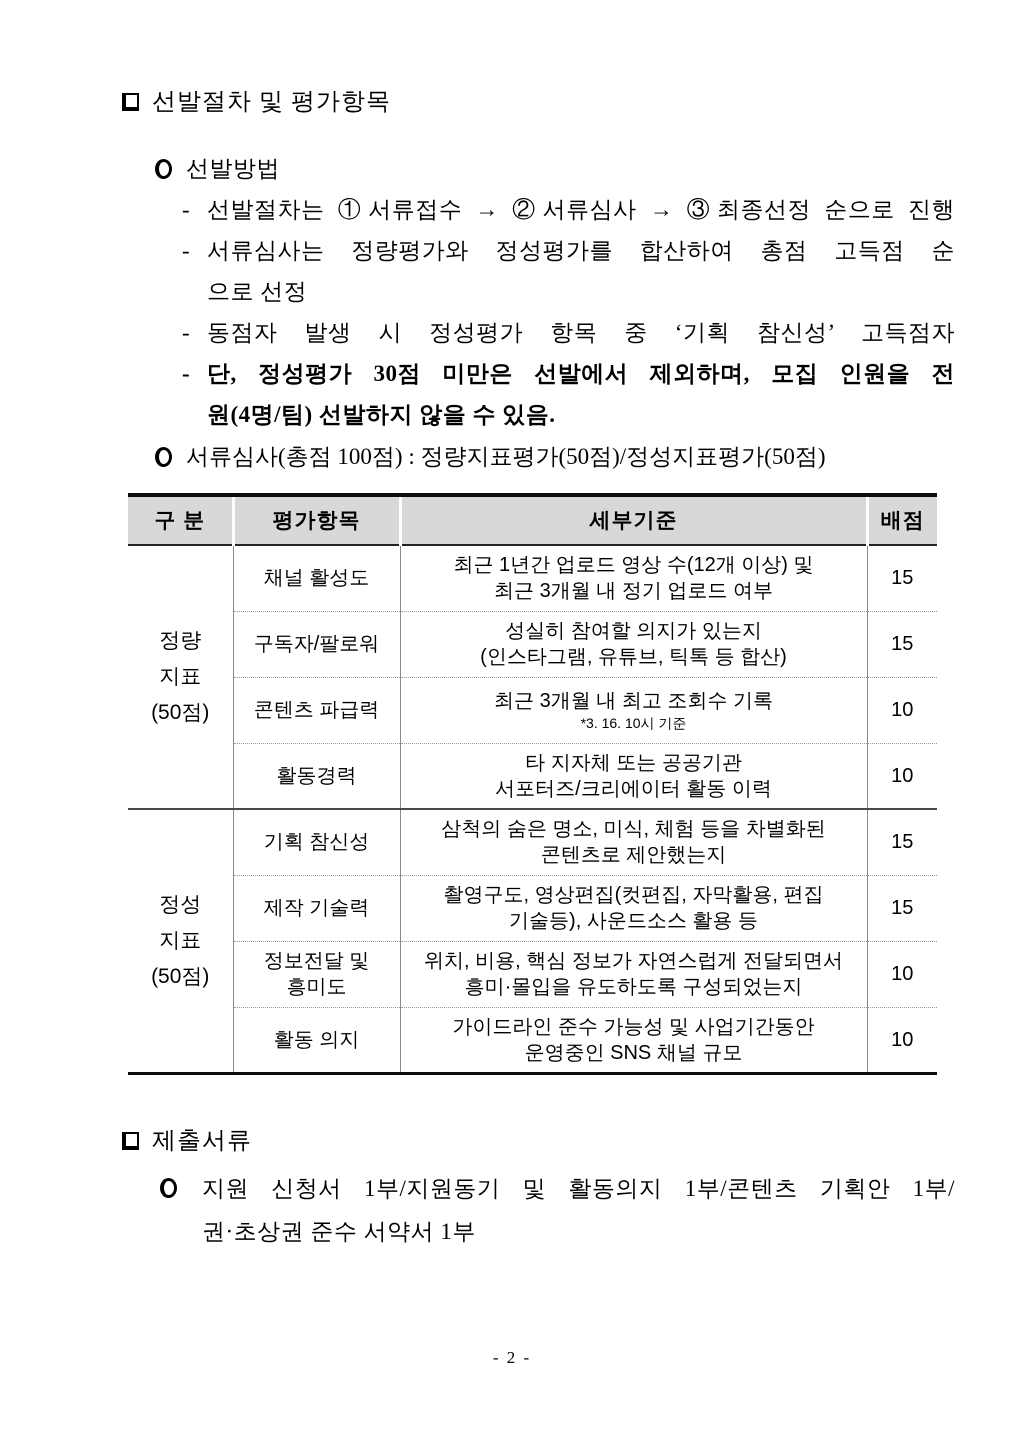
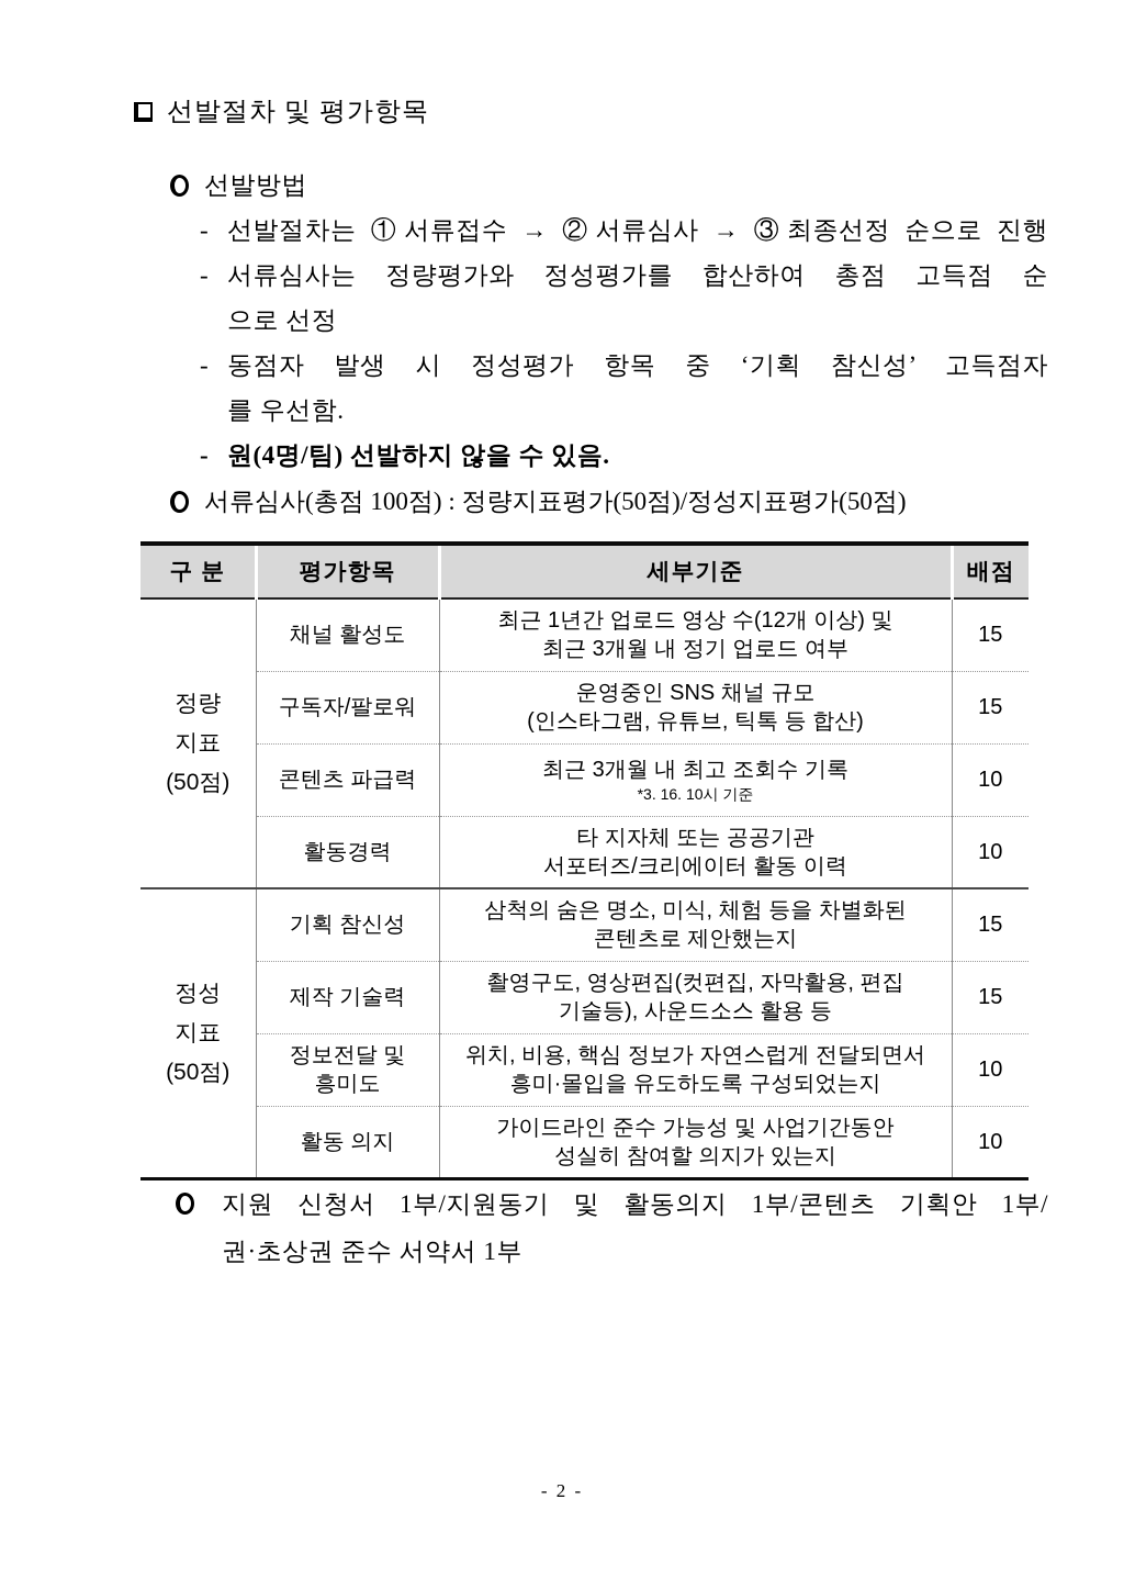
  선발절차 및 평가항목
  선발방법
  -
  선발절차는 ①서류접수 → ②서류심사 → ③최종선정 순으로 진행
  -
  서류심사는 정량평가와 정성평가를 합산하여 총점 고득점 순
  으로 선정
  -
  동점자 발생 시 정성평가 항목 중 ‘기획 참신성’ 고득점자
+ 를 우선함.
  -
- 단, 정성평가 30점 미만은 선발에서 제외하며, 모집 인원을 전
  원(4명/팀) 선발하지 않을 수 있음.
  서류심사(총점 100점) : 정량지표평가(50점)/정성지표평가(50점)
  구 분	평가항목	세부기준	배점
  정량지표(50점)	채널 활성도	최근 1년간 업로드 영상 수(12개 이상) 및최근 3개월 내 정기 업로드 여부	15
- 구독자/팔로워	성실히 참여할 의지가 있는지(인스타그램, 유튜브, 틱톡 등 합산)	15
+ 구독자/팔로워	운영중인 SNS 채널 규모(인스타그램, 유튜브, 틱톡 등 합산)	15
  콘텐츠 파급력	최근 3개월 내 최고 조회수 기록*3. 16. 10시 기준	10
  활동경력	타 지자체 또는 공공기관서포터즈/크리에이터 활동 이력	10
  정성지표(50점)	기획 참신성	삼척의 숨은 명소, 미식, 체험 등을 차별화된콘텐츠로 제안했는지	15
  제작 기술력	촬영구도, 영상편집(컷편집, 자막활용, 편집기술등), 사운드소스 활용 등	15
  정보전달 및흥미도	위치, 비용, 핵심 정보가 자연스럽게 전달되면서흥미·몰입을 유도하도록 구성되었는지	10
- 활동 의지	가이드라인 준수 가능성 및 사업기간동안운영중인 SNS 채널 규모	10
+ 활동 의지	가이드라인 준수 가능성 및 사업기간동안성실히 참여할 의지가 있는지	10
- 제출서류
  지원 신청서 1부/지원동기 및 활동의지 1부/콘텐츠 기획안 1부/
  권·초상권 준수 서약서 1부
  - 2 -
